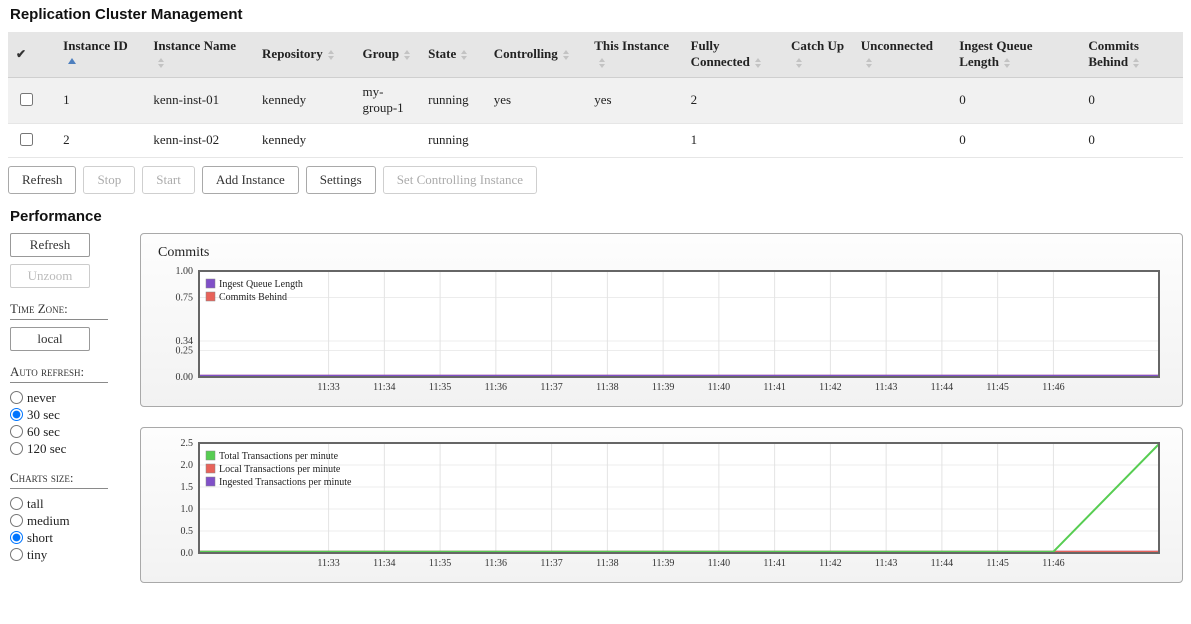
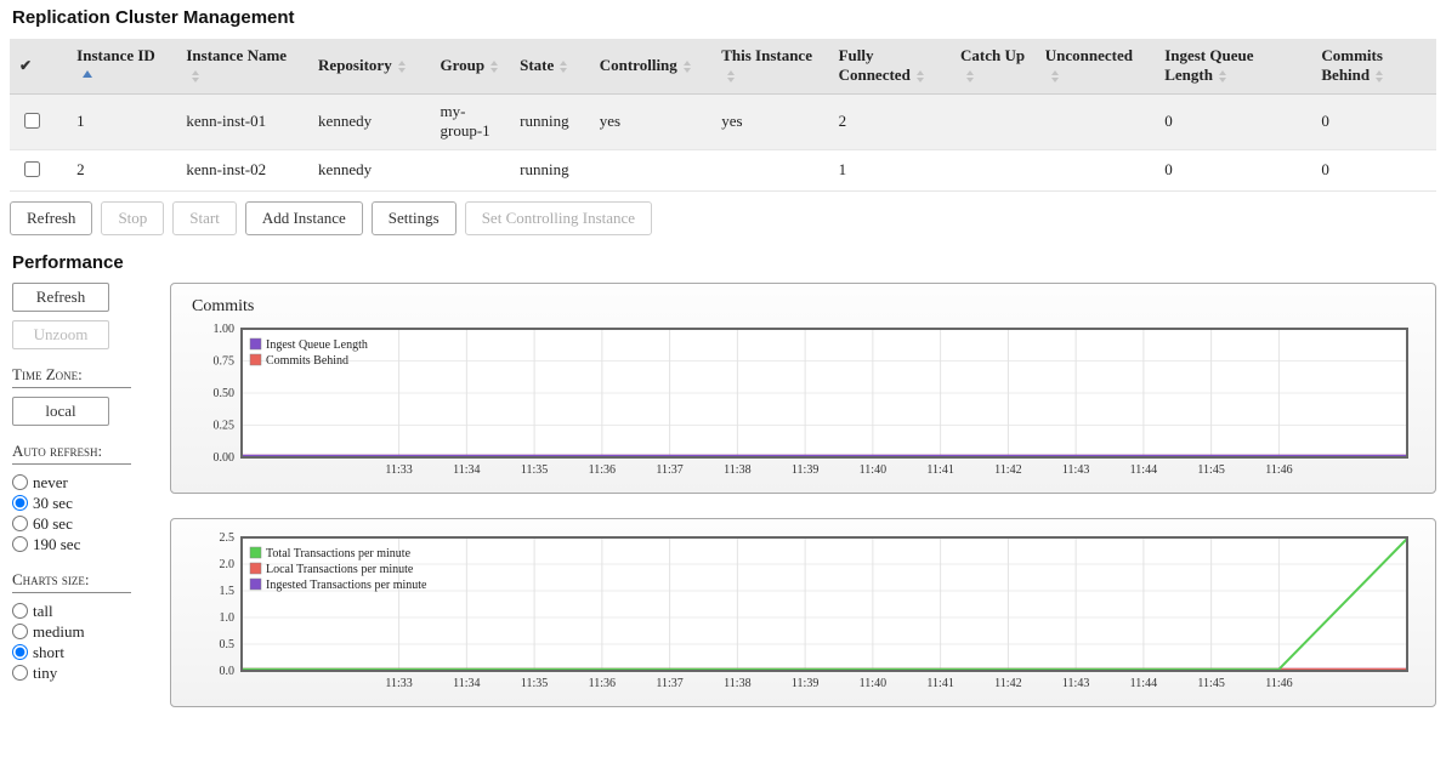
  Replication Cluster Management
  ✔	Instance ID	Instance Name	Repository	Group	State	Controlling	This Instance	Fully Connected	Catch Up	Unconnected	Ingest Queue Length	Commits Behind
  	1	kenn-inst-01	kennedy	my-group-1	running	yes	yes	2			0	0
  	2	kenn-inst-02	kennedy		running			1			0	0
  Refresh
  Stop
  Start
  Add Instance
  Settings
  Set Controlling Instance
  Performance
  Refresh
  Unzoom
  Time Zone:
  local
  Auto refresh:
  never
  30 sec
  60 sec
- 120 sec
+ 190 sec
  Charts size:
  tall
  medium
  short
  tiny
  Commits
  11:33
  11:34
  11:35
  11:36
  11:37
  11:38
  11:39
  11:40
  11:41
  11:42
  11:43
  11:44
  11:45
  11:46
  0.00
  0.25
- 0.34
+ 0.50
  0.75
  1.00
  Ingest Queue Length
  Commits Behind
  11:33
  11:34
  11:35
  11:36
  11:37
  11:38
  11:39
  11:40
  11:41
  11:42
  11:43
  11:44
  11:45
  11:46
  0.0
  0.5
  1.0
  1.5
  2.0
  2.5
  Total Transactions per minute
  Local Transactions per minute
  Ingested Transactions per minute
